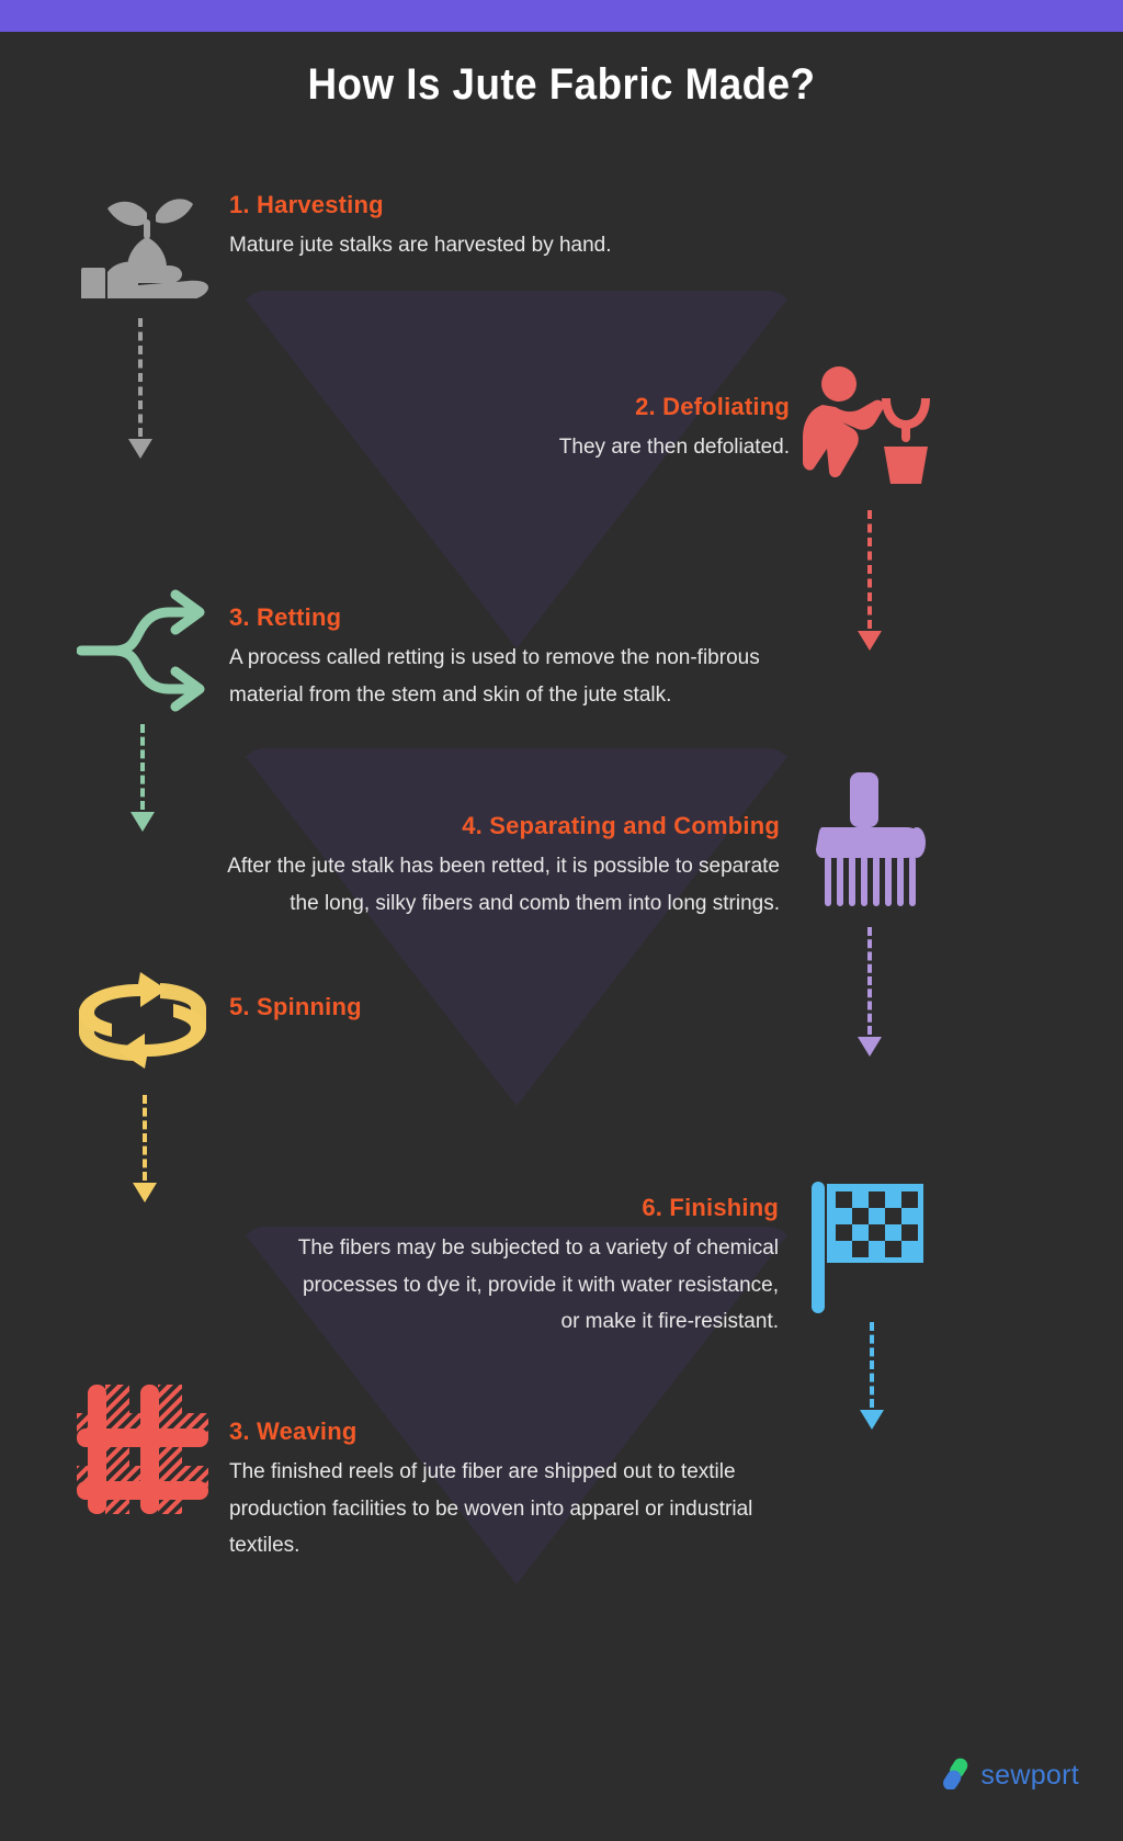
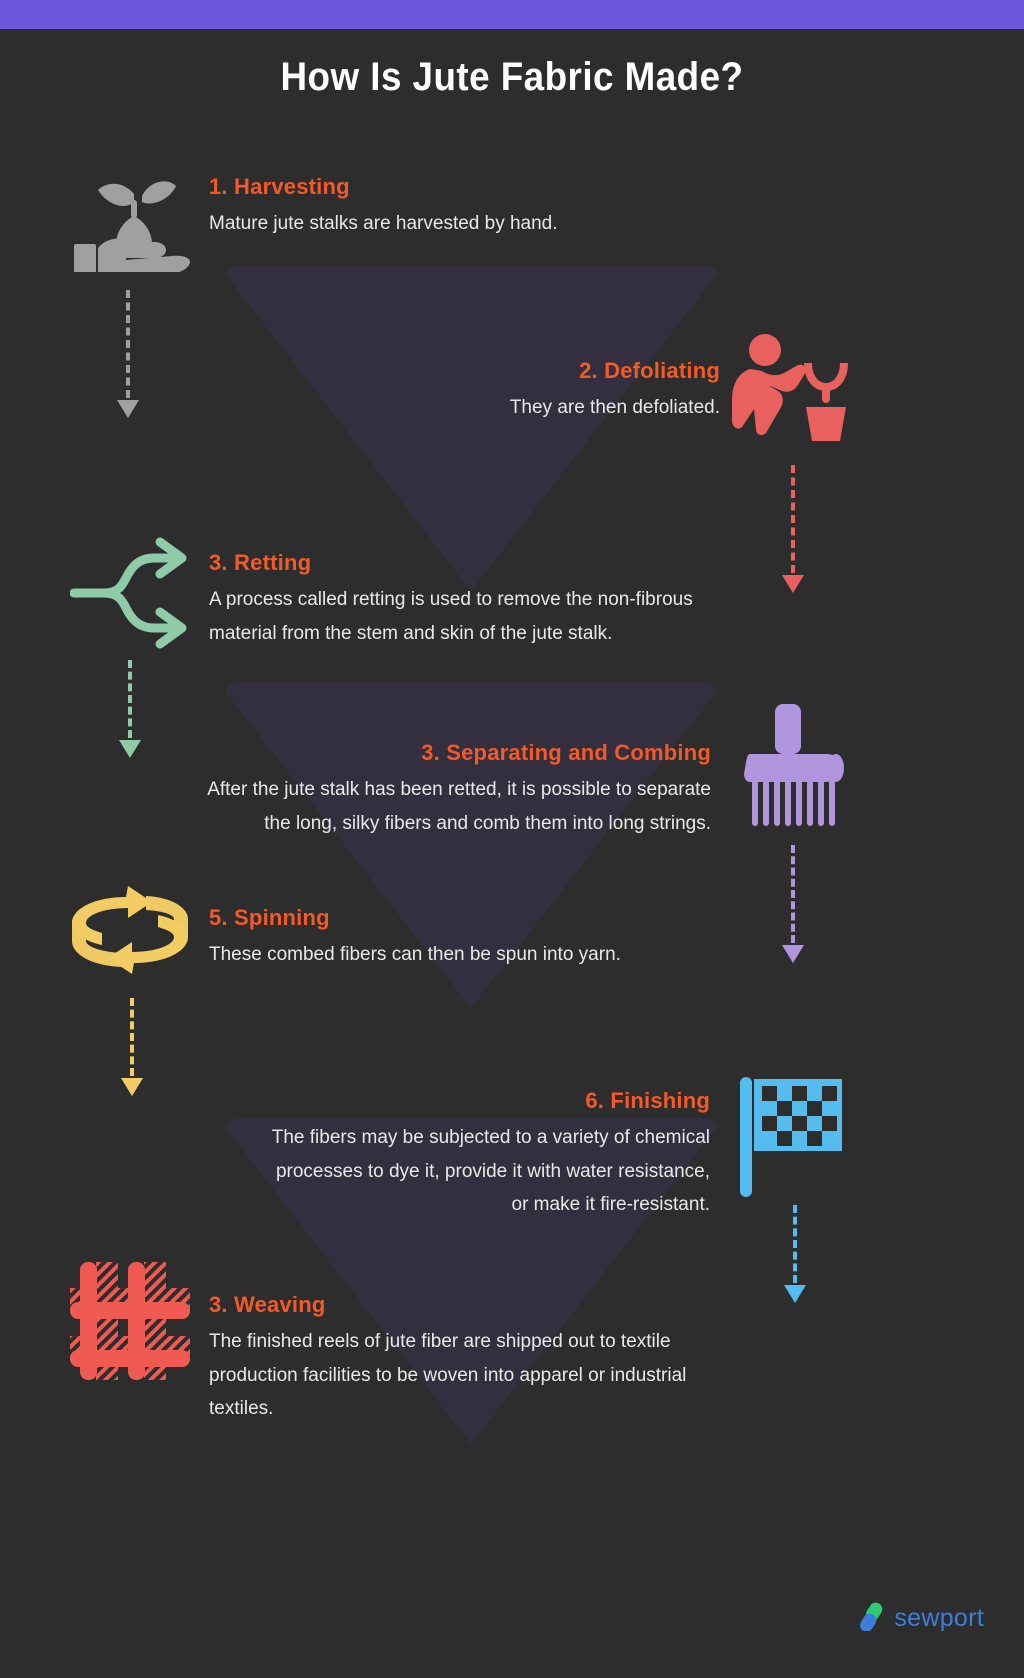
  How Is Jute Fabric Made?
  1. Harvesting
  Mature jute stalks are harvested by hand.
  2. Defoliating
  They are then defoliated.
  3. Retting
  A process called retting is used to remove the non-fibrous material from the stem and skin of the jute stalk.
- 4. Separating and Combing
+ 3. Separating and Combing
  After the jute stalk has been retted, it is possible to separate the long, silky fibers and comb them into long strings.
  5. Spinning
+ These combed fibers can then be spun into yarn.
  6. Finishing
  The fibers may be subjected to a variety of chemical processes to dye it, provide it with water resistance, or make it fire-resistant.
  3. Weaving
  The finished reels of jute fiber are shipped out to textile production facilities to be woven into apparel or industrial textiles.
  sewport
